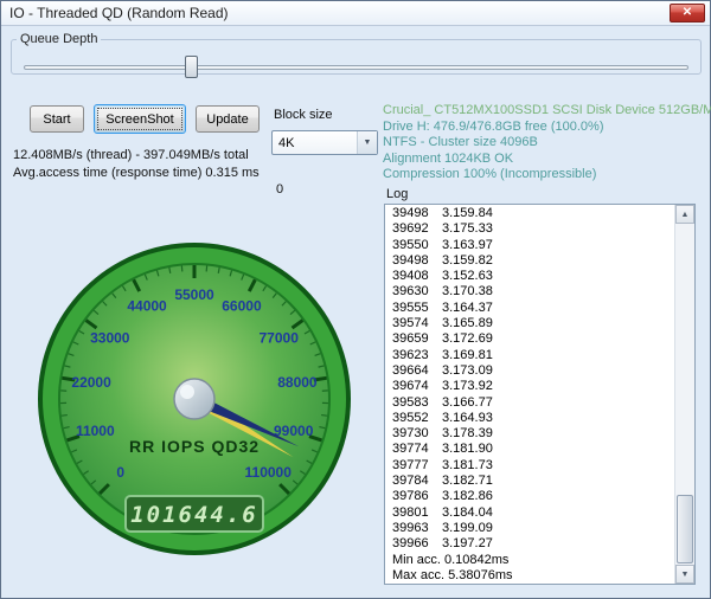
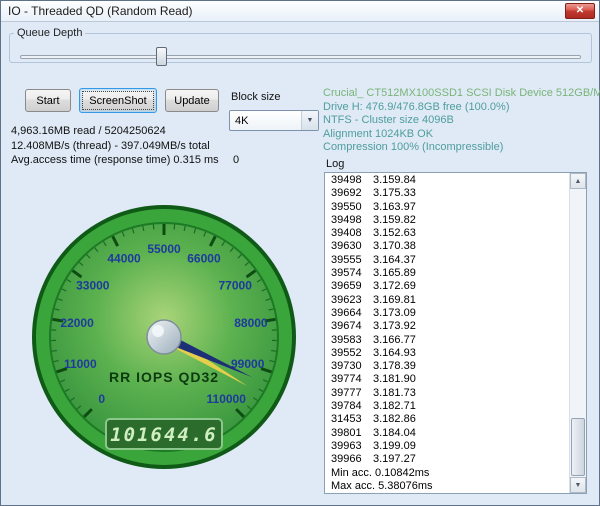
  IO - Threaded QD (Random Read)
  ✕
  Queue Depth
  Start
  ScreenShot
  Update
  Block size
  4K
  Crucial_ CT512MX100SSD1 SCSI Disk Device 512GB/M
  Drive H: 476.9/476.8GB free (100.0%)
  NTFS - Cluster size 4096B
  Alignment 1024KB OK
  Compression 100% (Incompressible)
+ 4,963.16MB read / 5204250624
  12.408MB/s (thread) - 397.049MB/s total
  Avg.access time (response time) 0.315 ms
  0
  0
  11000
  22000
  33000
  44000
  55000
  66000
  77000
  88000
  99000
  110000
  RR IOPS QD32
  101644.6
  Log
  39498
  3.159.84
  39692
  3.175.33
  39550
  3.163.97
  39498
  3.159.82
  39408
  3.152.63
  39630
  3.170.38
  39555
  3.164.37
  39574
  3.165.89
  39659
  3.172.69
  39623
  3.169.81
  39664
  3.173.09
  39674
  3.173.92
  39583
  3.166.77
  39552
  3.164.93
  39730
  3.178.39
  39774
  3.181.90
  39777
  3.181.73
  39784
  3.182.71
- 39786
+ 31453
  3.182.86
  39801
  3.184.04
  39963
  3.199.09
  39966
  3.197.27
  Min acc. 0.10842ms
  Max acc. 5.38076ms
